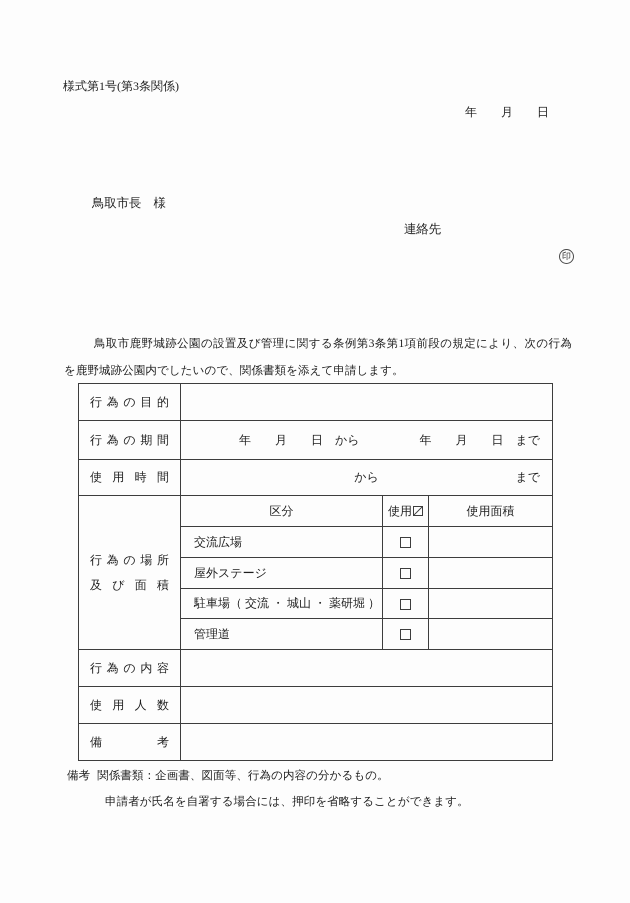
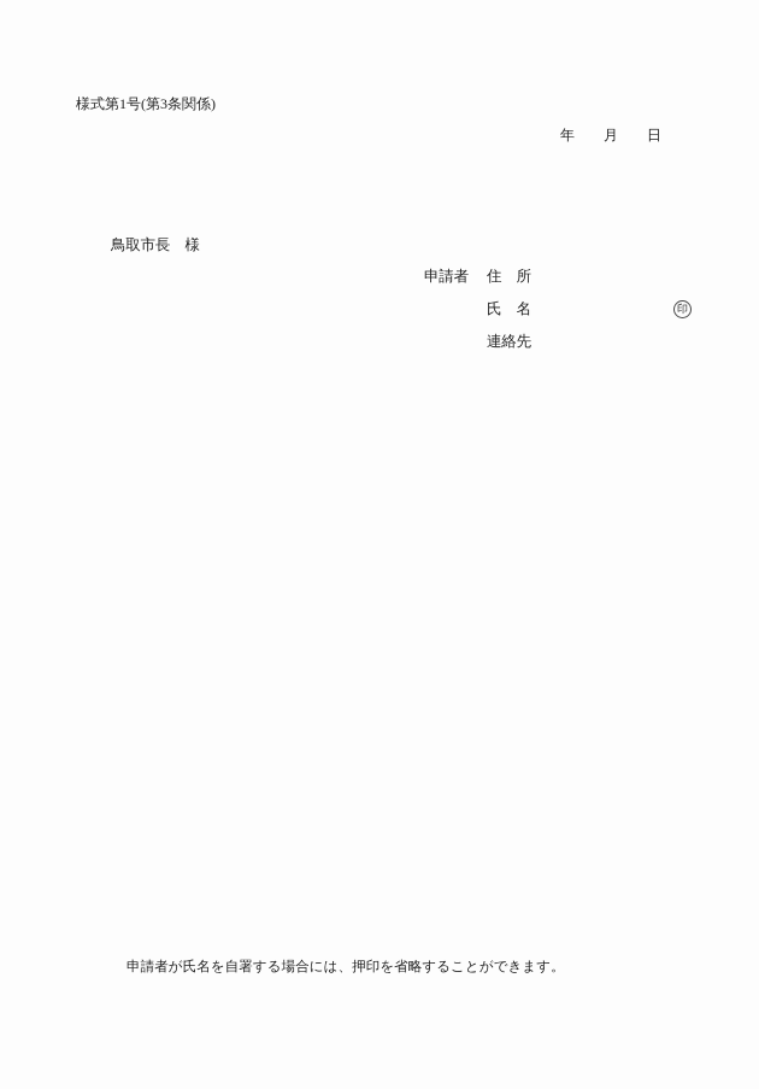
  様式第1号(第3条関係)
  年 月 日
  鳥取市長 様
+ 申請者
+ 住 所
+ 氏 名
  連絡先
  印
- 鳥取市鹿野城跡公園の設置及び管理に関する条例第3条第1項前段の規定により、次の行為を鹿野城跡公園内でしたいので、関係書類を添えて申請します。
- 行 為 の 目 的
- 行 為 の 期 間	年 月 日 から 年 月 日 まで
- 使 用 時 間	から まで
- 行 為 の 場 所 及 び 面 積	区分	使用	使用面積
- 交流広場
- 屋外ステージ
- 駐車場（ 交流 ・ 城山 ・ 薬研堀 ）
- 管理道
- 行 為 の 内 容
- 使 用 人 数
- 備 考
- 備考
- 関係書類：企画書、図面等、行為の内容の分かるもの。
  申請者が氏名を自署する場合には、押印を省略することができます。
